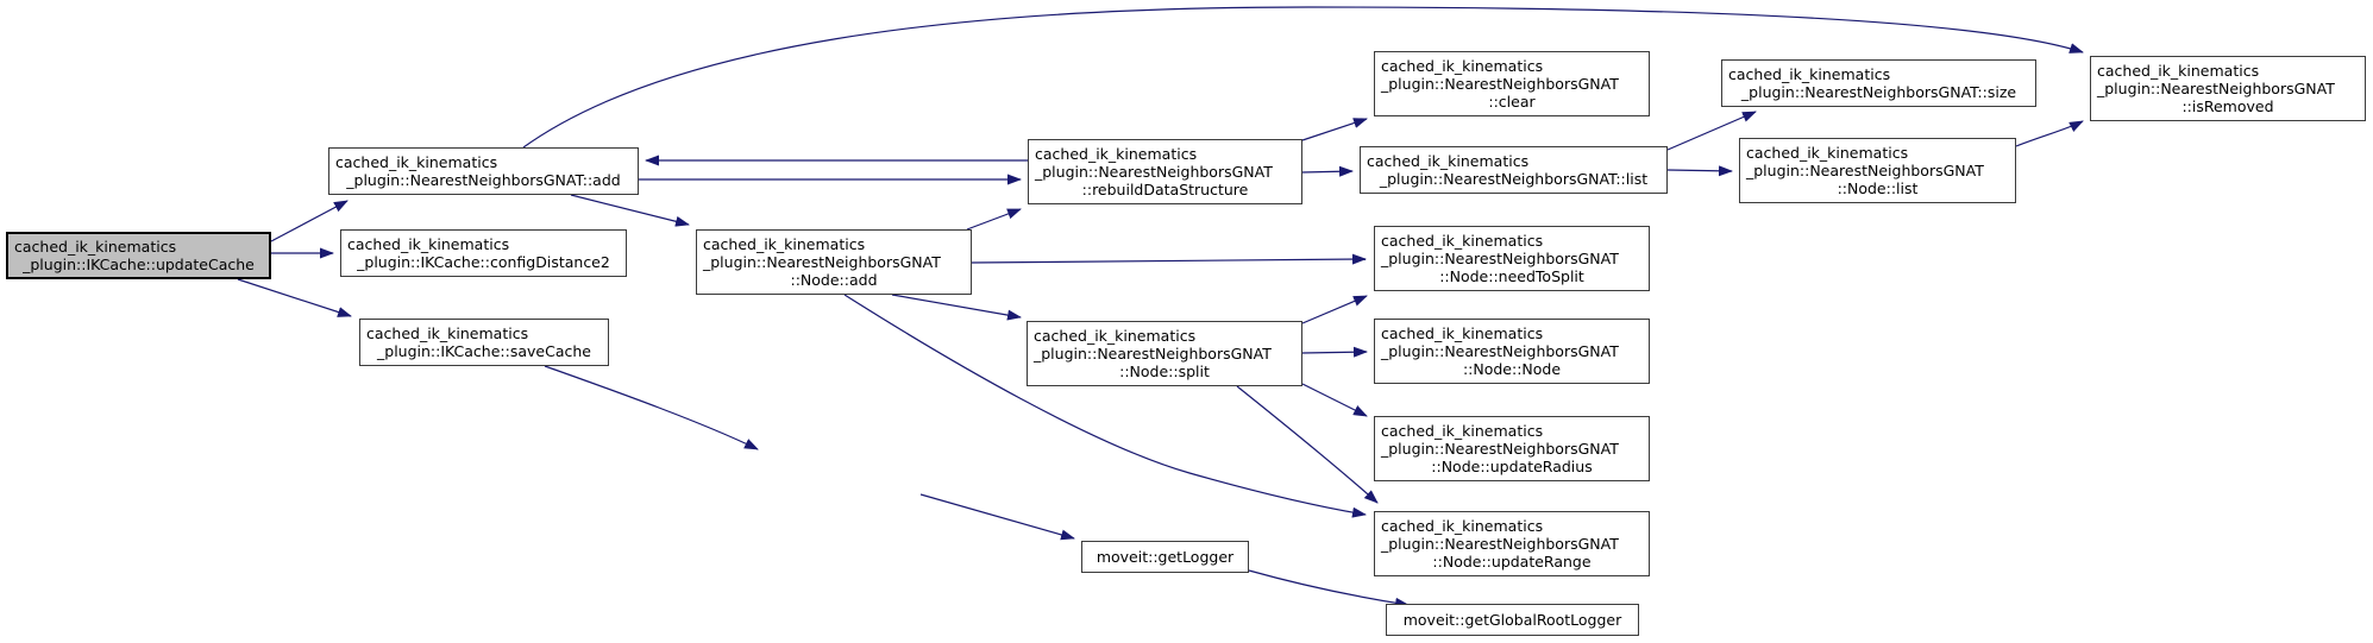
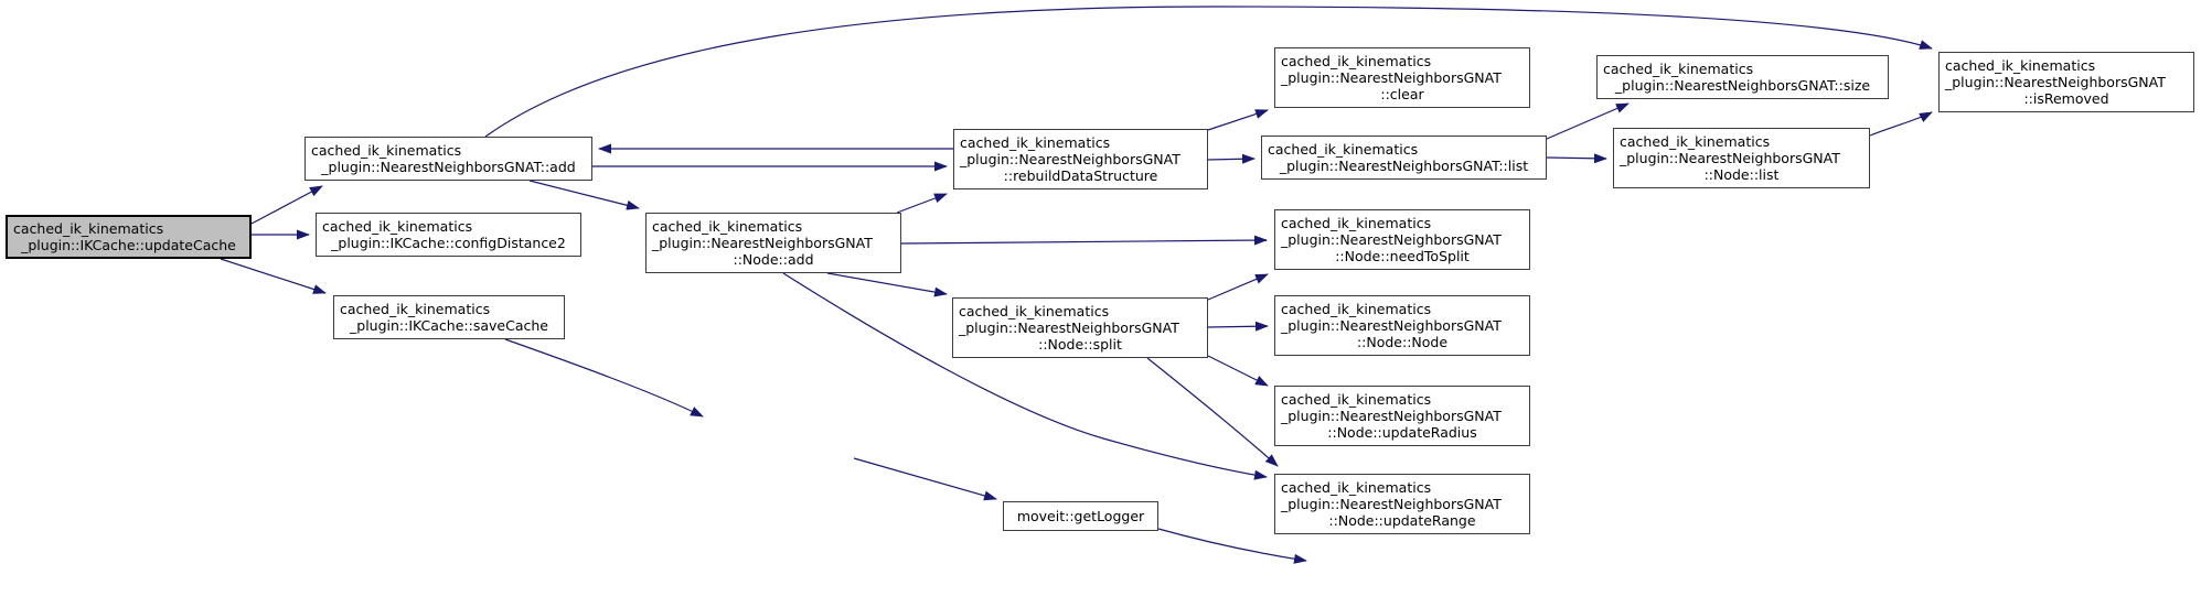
  cached_ik_kinematics
  _plugin::IKCache::updateCache
  cached_ik_kinematics
  _plugin::NearestNeighborsGNAT::add
  cached_ik_kinematics
  _plugin::IKCache::configDistance2
  cached_ik_kinematics
  _plugin::IKCache::saveCache
  cached_ik_kinematics
  _plugin::NearestNeighborsGNAT
  ::Node::add
  cached_ik_kinematics
  _plugin::NearestNeighborsGNAT
  ::rebuildDataStructure
  cached_ik_kinematics
  _plugin::NearestNeighborsGNAT
  ::clear
  cached_ik_kinematics
  _plugin::NearestNeighborsGNAT::list
  cached_ik_kinematics
  _plugin::NearestNeighborsGNAT::size
  cached_ik_kinematics
  _plugin::NearestNeighborsGNAT
  ::Node::list
  cached_ik_kinematics
  _plugin::NearestNeighborsGNAT
  ::isRemoved
  cached_ik_kinematics
  _plugin::NearestNeighborsGNAT
  ::Node::needToSplit
  cached_ik_kinematics
  _plugin::NearestNeighborsGNAT
  ::Node::Node
  cached_ik_kinematics
  _plugin::NearestNeighborsGNAT
  ::Node::split
  cached_ik_kinematics
  _plugin::NearestNeighborsGNAT
  ::Node::updateRadius
  cached_ik_kinematics
  _plugin::NearestNeighborsGNAT
  ::Node::updateRange
  moveit::getLogger
- moveit::getGlobalRootLogger
